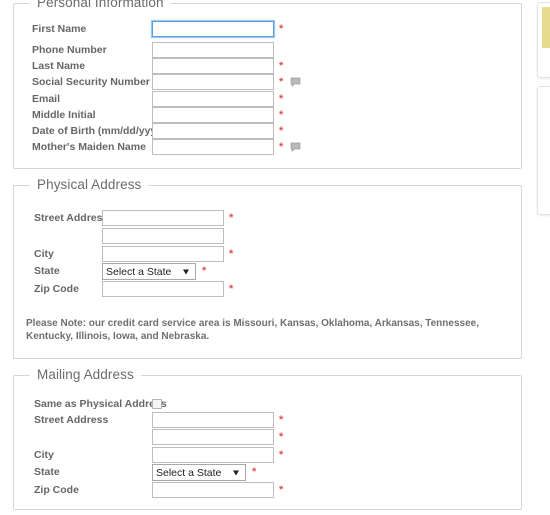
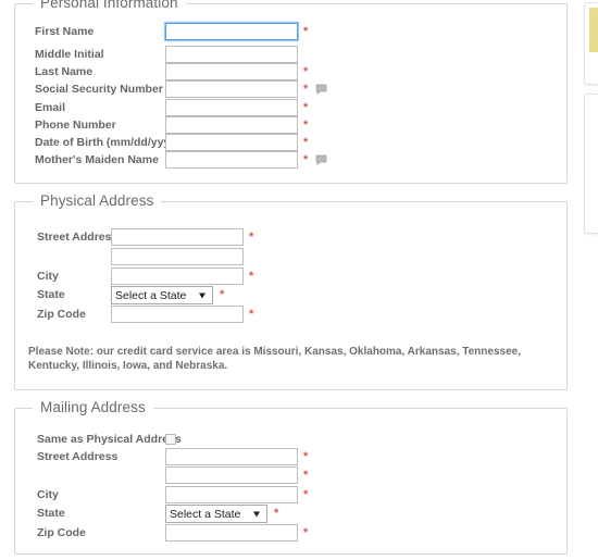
  Personal Information
  First Name
  *
- Phone Number
+ Middle Initial
  Last Name
  *
  Social Security Number
  *
  Email
  *
- Middle Initial
+ Phone Number
  *
  Date of Birth (mm/dd/yy
  *
  Mother's Maiden Name
  *
  Physical Address
  Street Addres
  *
  City
  *
  State
  Select a State
  *
  Zip Code
  *
  Please Note: our credit card service area is Missouri, Kansas, Oklahoma, Arkansas, Tennessee, Kentucky, Illinois, Iowa, and Nebraska.
  Mailing Address
  Same as Physical Addrs
  Street Address
  *
  *
  City
  *
  State
  Select a State
  *
  Zip Code
  *
